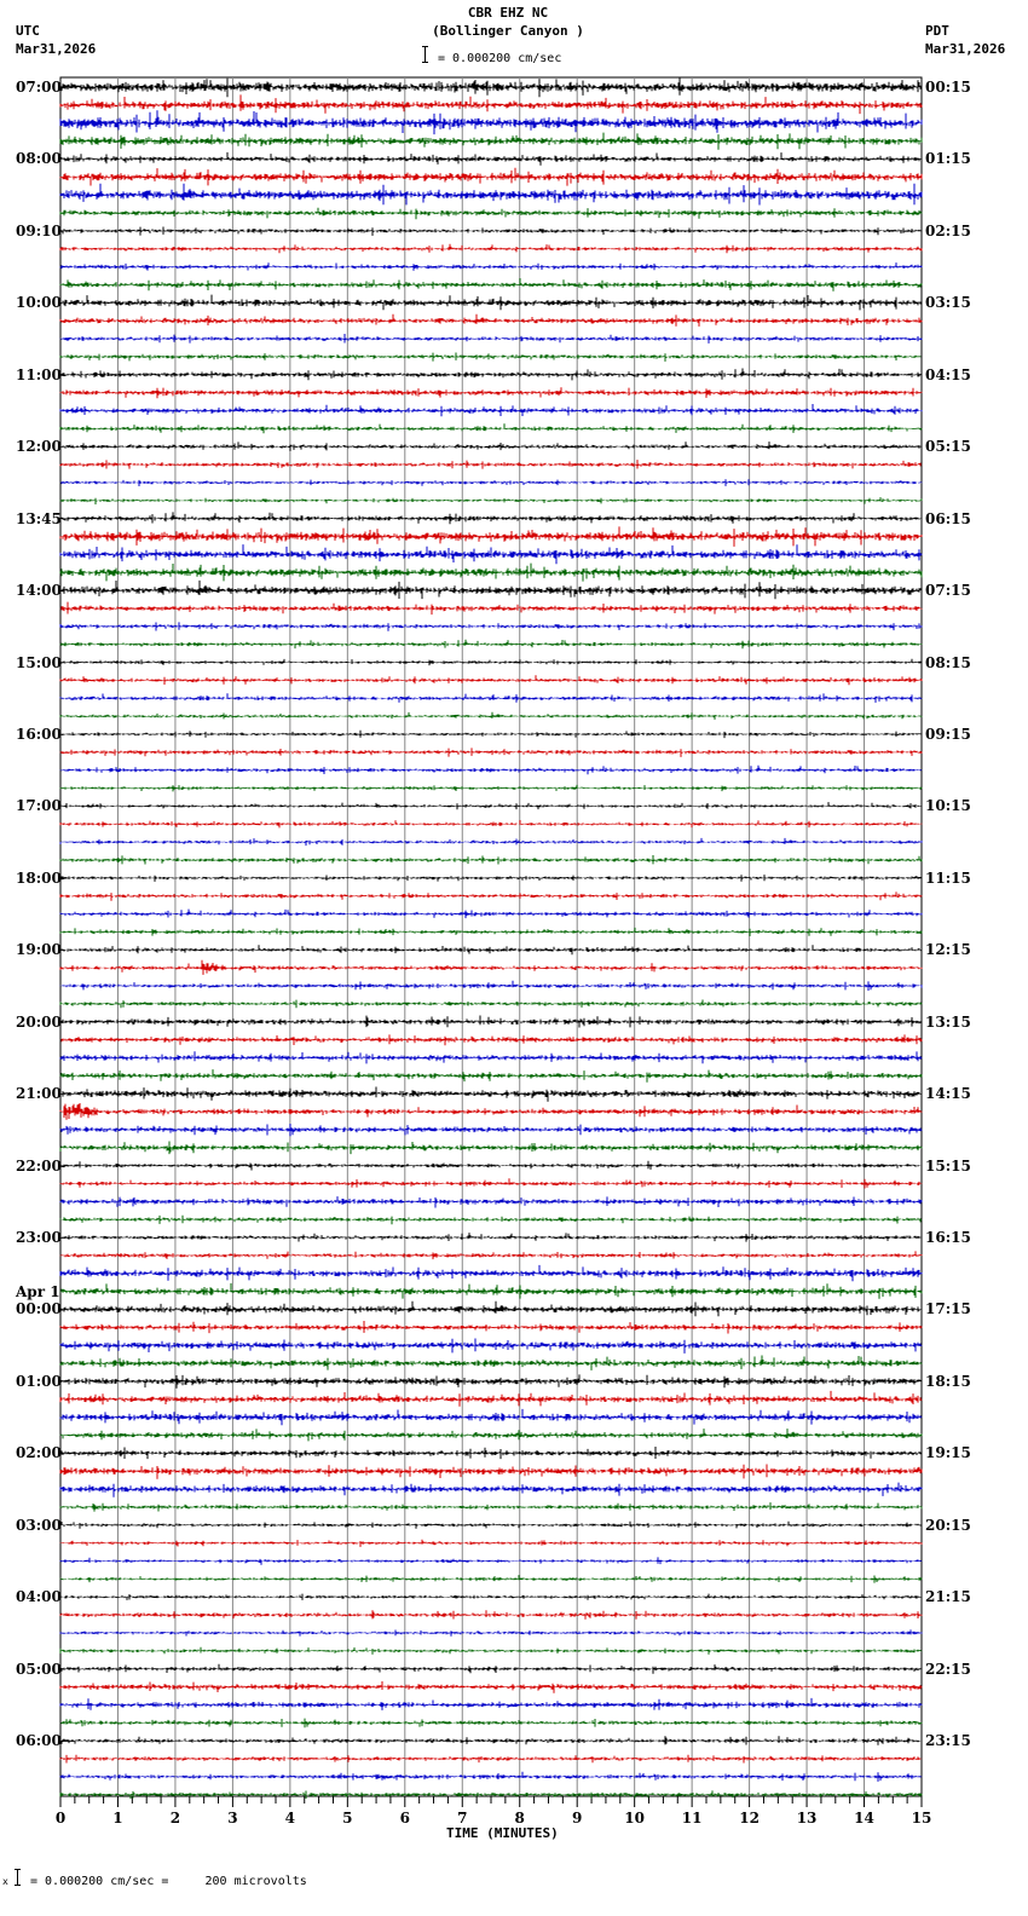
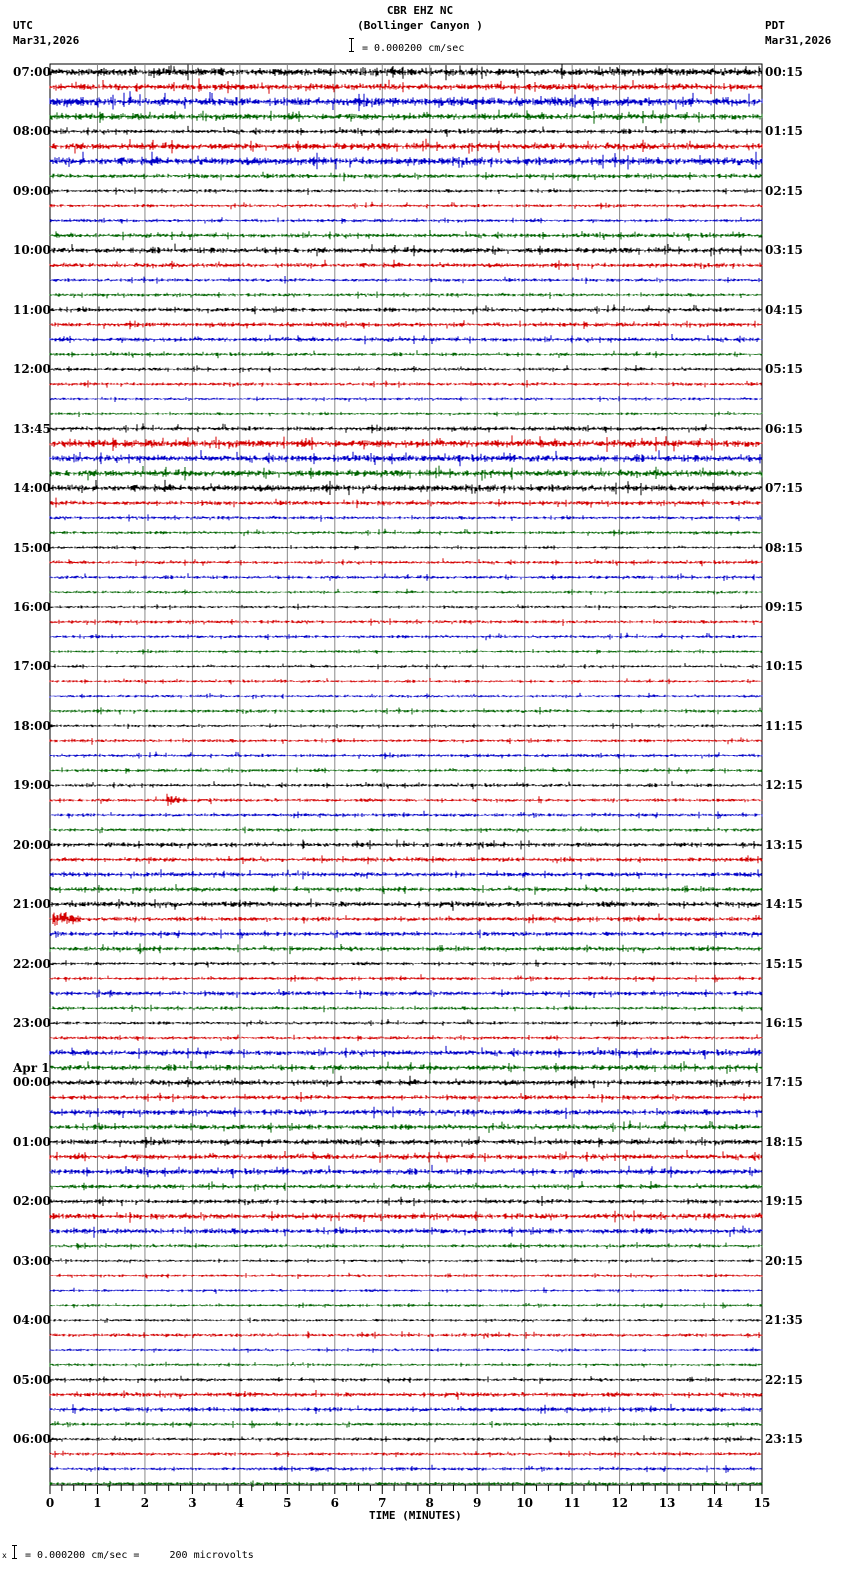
  CBR EHZ NC
  (Bollinger Canyon )
  = 0.000200 cm/sec
  UTC
  Mar31,2026
  PDT
  Mar31,2026
  07:00
  08:00
- 09:10
+ 09:00
  10:00
  11:00
  12:00
  13:45
  14:00
  15:00
  16:00
  17:00
  18:00
  19:00
  20:00
  21:00
  22:00
  23:00
  00:00
  Apr 1
  01:00
  02:00
  03:00
  04:00
  05:00
  06:00
  00:15
  01:15
  02:15
  03:15
  04:15
  05:15
  06:15
  07:15
  08:15
  09:15
  10:15
  11:15
  12:15
  13:15
  14:15
  15:15
  16:15
  17:15
  18:15
  19:15
  20:15
- 21:15
+ 21:35
  22:15
  23:15
  0
  1
  2
  3
  4
  5
  6
  7
  8
  9
  10
  11
  12
  13
  14
  15
  TIME (MINUTES)
  x
  = 0.000200 cm/sec = 200 microvolts
